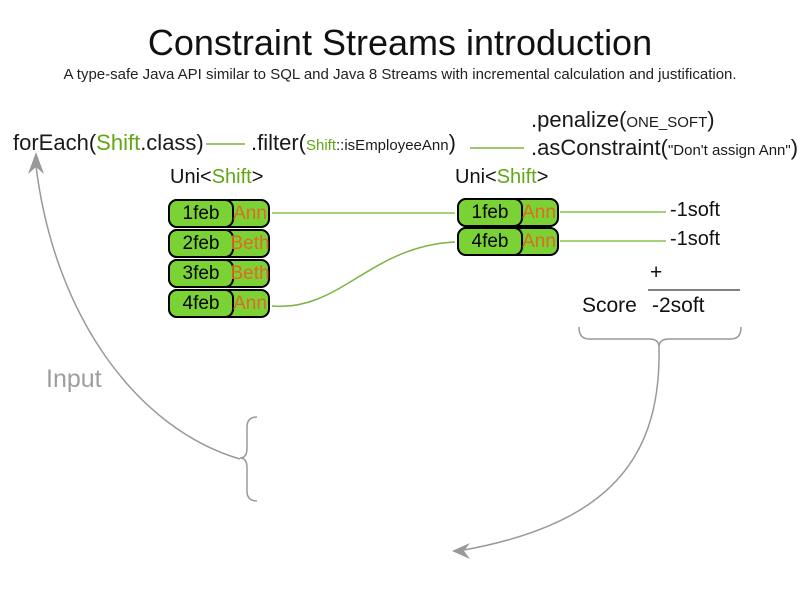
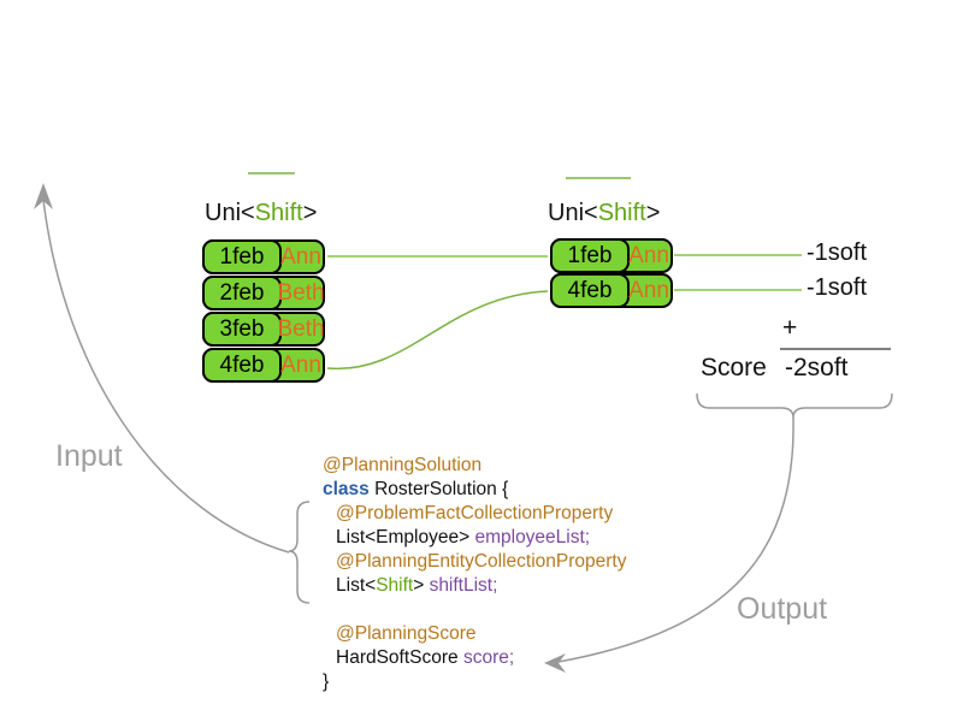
- Constraint Streams introduction
- A type-safe Java API similar to SQL and Java 8 Streams with incremental calculation and justification.
- forEach(Shift.class)
- .filter(Shift::isEmployeeAnn)
- .penalize(ONE_SOFT)
- .asConstraint("Don't assign Ann")
  Uni<Shift>
  Uni<Shift>
  1feb
  Ann
  2feb
  Beth
  3feb
  Beth
  4feb
  Ann
  1feb
  Ann
  4feb
  Ann
  -1soft
  -1soft
  +
  Score
  -2soft
  Input
+ Output
+ @PlanningSolution
+ class RosterSolution {
+ @ProblemFactCollectionProperty
+ List<Employee> employeeList;
+ @PlanningEntityCollectionProperty
+ List<Shift> shiftList;
+ @PlanningScore
+ HardSoftScore score;
+ }
